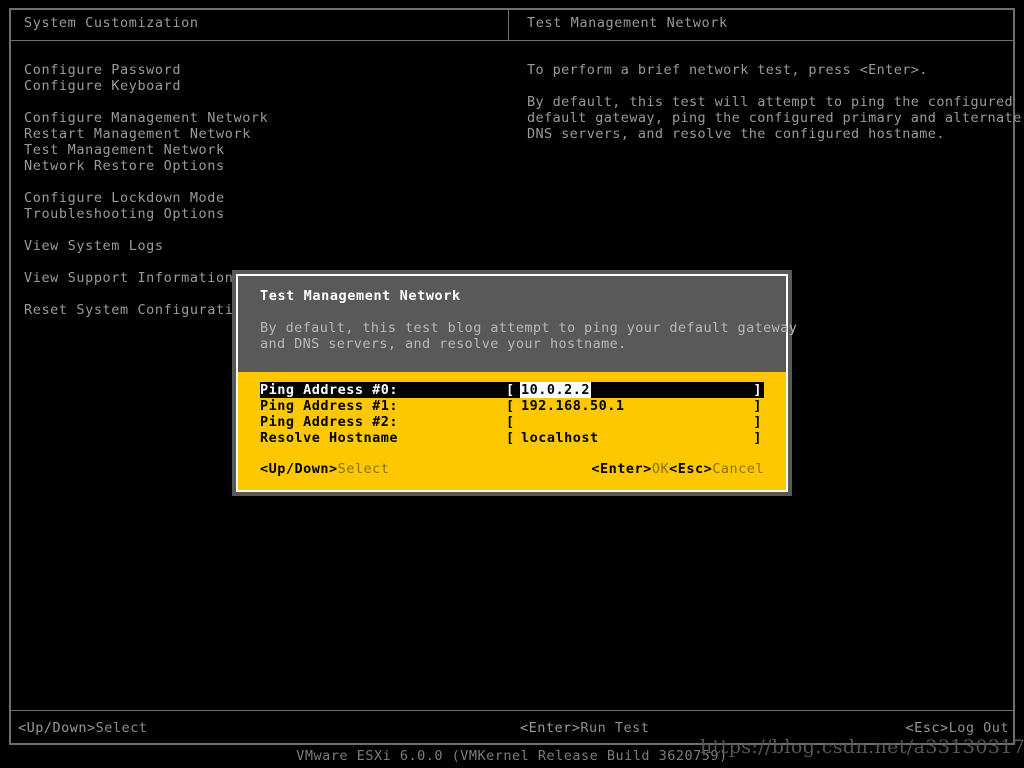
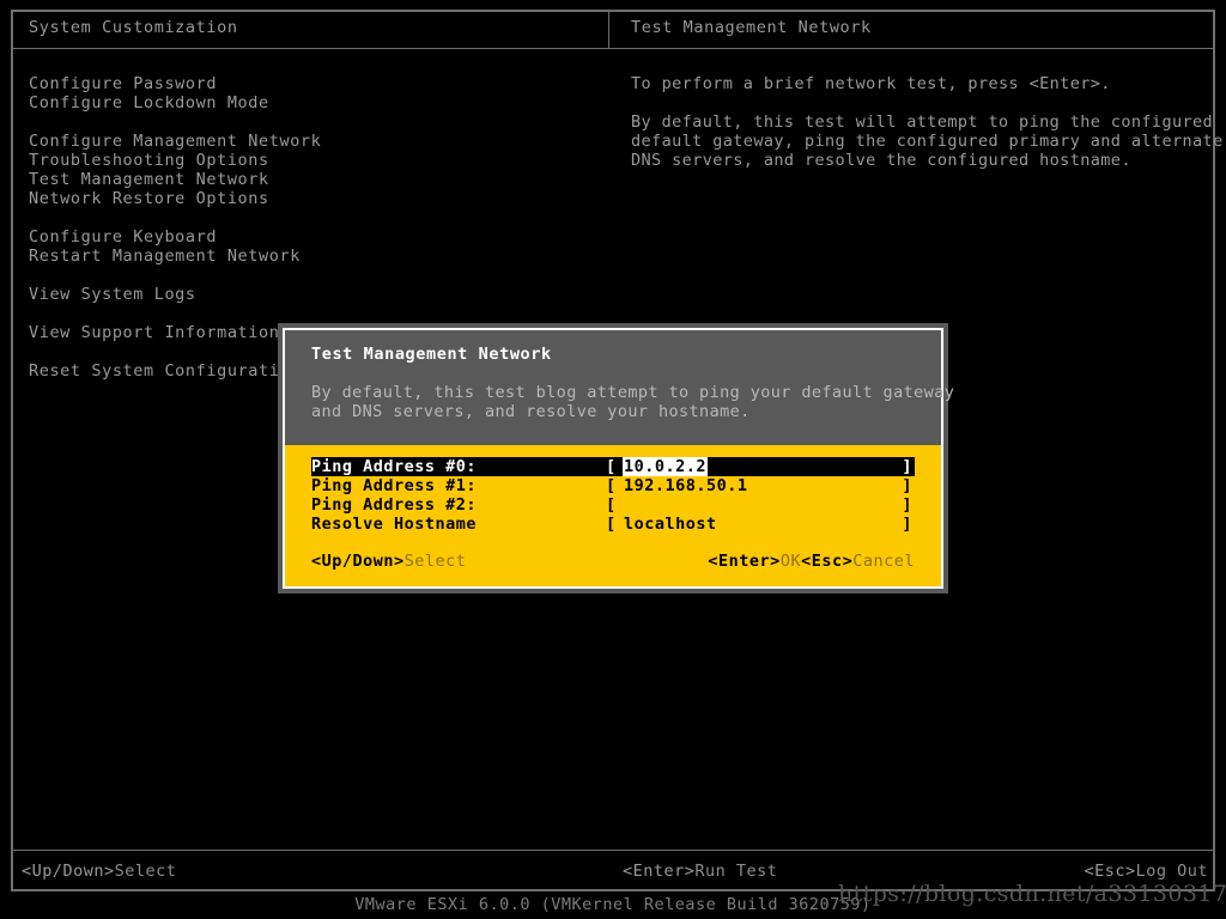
  System Customization
  Test Management Network
  Configure Password
- Configure Keyboard
+ Configure Lockdown Mode
  Configure Management Network
- Restart Management Network
+ Troubleshooting Options
  Test Management Network
  Network Restore Options
- Configure Lockdown Mode
+ Configure Keyboard
- Troubleshooting Options
+ Restart Management Network
  View System Logs
  View Support Information
  Reset System Configurati
  To perform a brief network test, press <Enter>.
  By default, this test will attempt to ping the configured
  default gateway, ping the configured primary and alternate
  DNS servers, and resolve the configured hostname.
  Test Management Network
  By default, this test blog attempt to ping your default gateway
  and DNS servers, and resolve your hostname.
  Ping Address #0: [ 10.0.2.2
  ]
  Ping Address #1: [ 192.168.50.1
  ]
  Ping Address #2: [
  ]
  Resolve Hostname [ localhost
  ]
  <Up/Down>Select
  <Enter>OK<Esc>Cancel
  <Up/Down>Select
  <Enter>Run Test
  <Esc>Log Out
  VMware ESXi 6.0.0 (VMKernel Release Build 3620759)
  https://blog.csdn.net/a33130317
